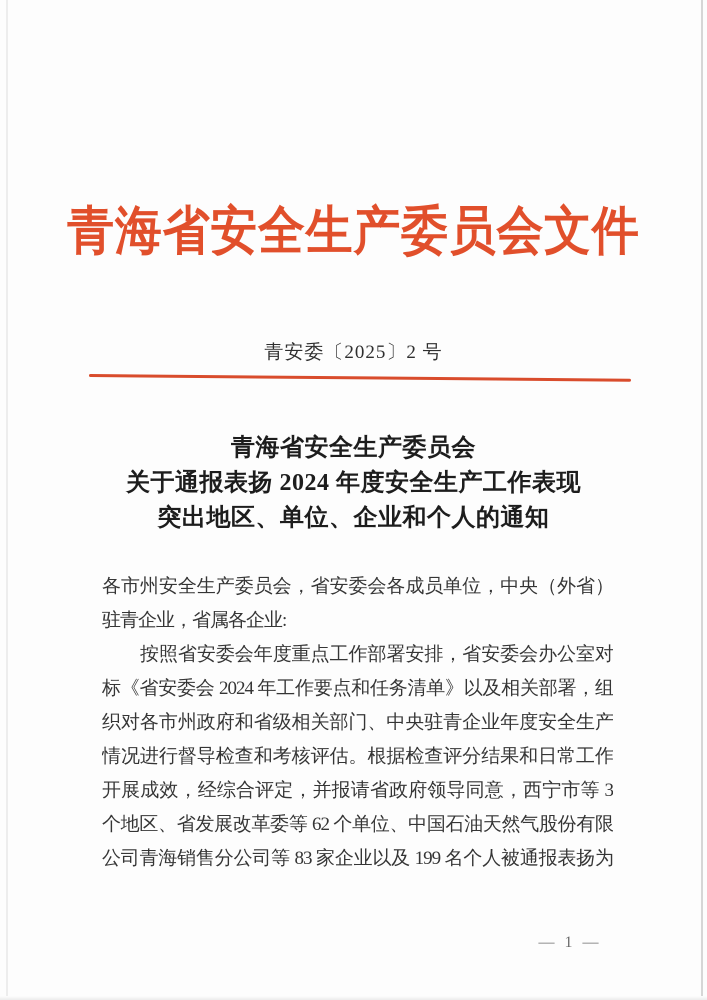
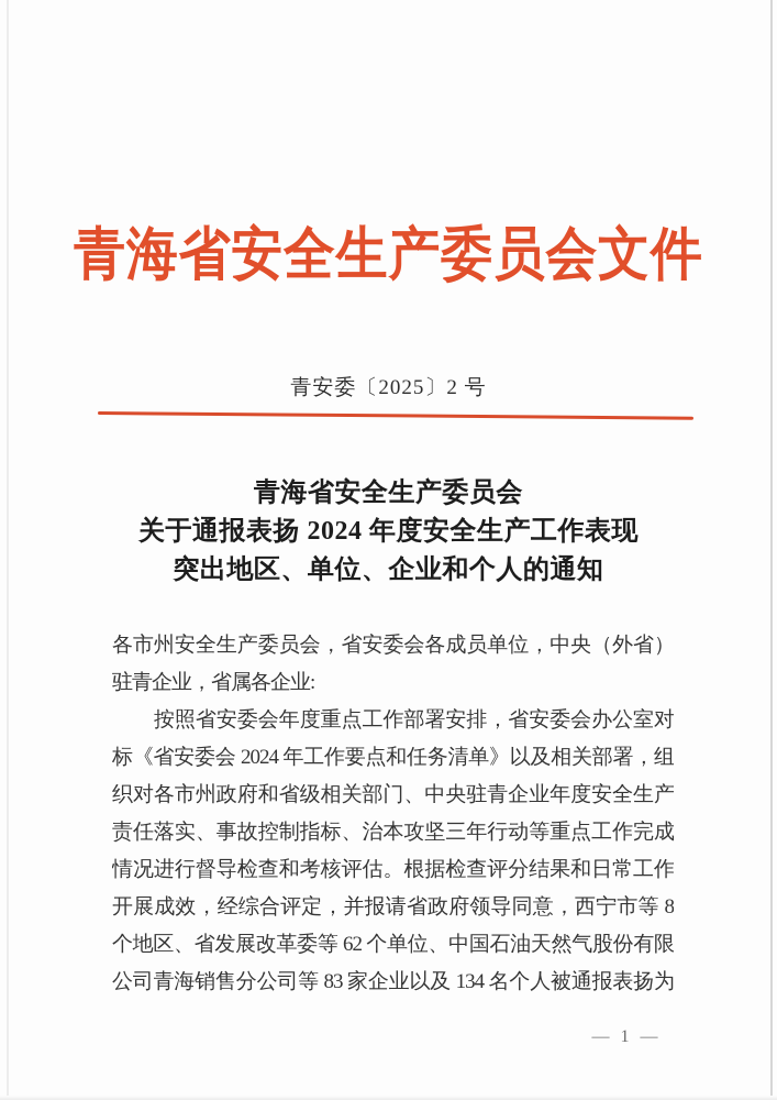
  青海省安全生产委员会文件
  青安委〔2025〕2 号
  青海省安全生产委员会
  关于通报表扬 2024 年度安全生产工作表现
  突出地区、单位、企业和个人的通知
  各市州安全生产委员会，省安委会各成员单位，中央（外省）
  驻青企业，省属各企业:
  按照省安委会年度重点工作部署安排，省安委会办公室对
  标《省安委会 2024 年工作要点和任务清单》以及相关部署，组
  织对各市州政府和省级相关部门、中央驻青企业年度安全生产
+ 责任落实、事故控制指标、治本攻坚三年行动等重点工作完成
  情况进行督导检查和考核评估。根据检查评分结果和日常工作
- 开展成效，经综合评定，并报请省政府领导同意，西宁市等 3
+ 开展成效，经综合评定，并报请省政府领导同意，西宁市等 8
  个地区、省发展改革委等 62 个单位、中国石油天然气股份有限
- 公司青海销售分公司等 83 家企业以及 199 名个人被通报表扬为
+ 公司青海销售分公司等 83 家企业以及 134 名个人被通报表扬为
  — 1 —
